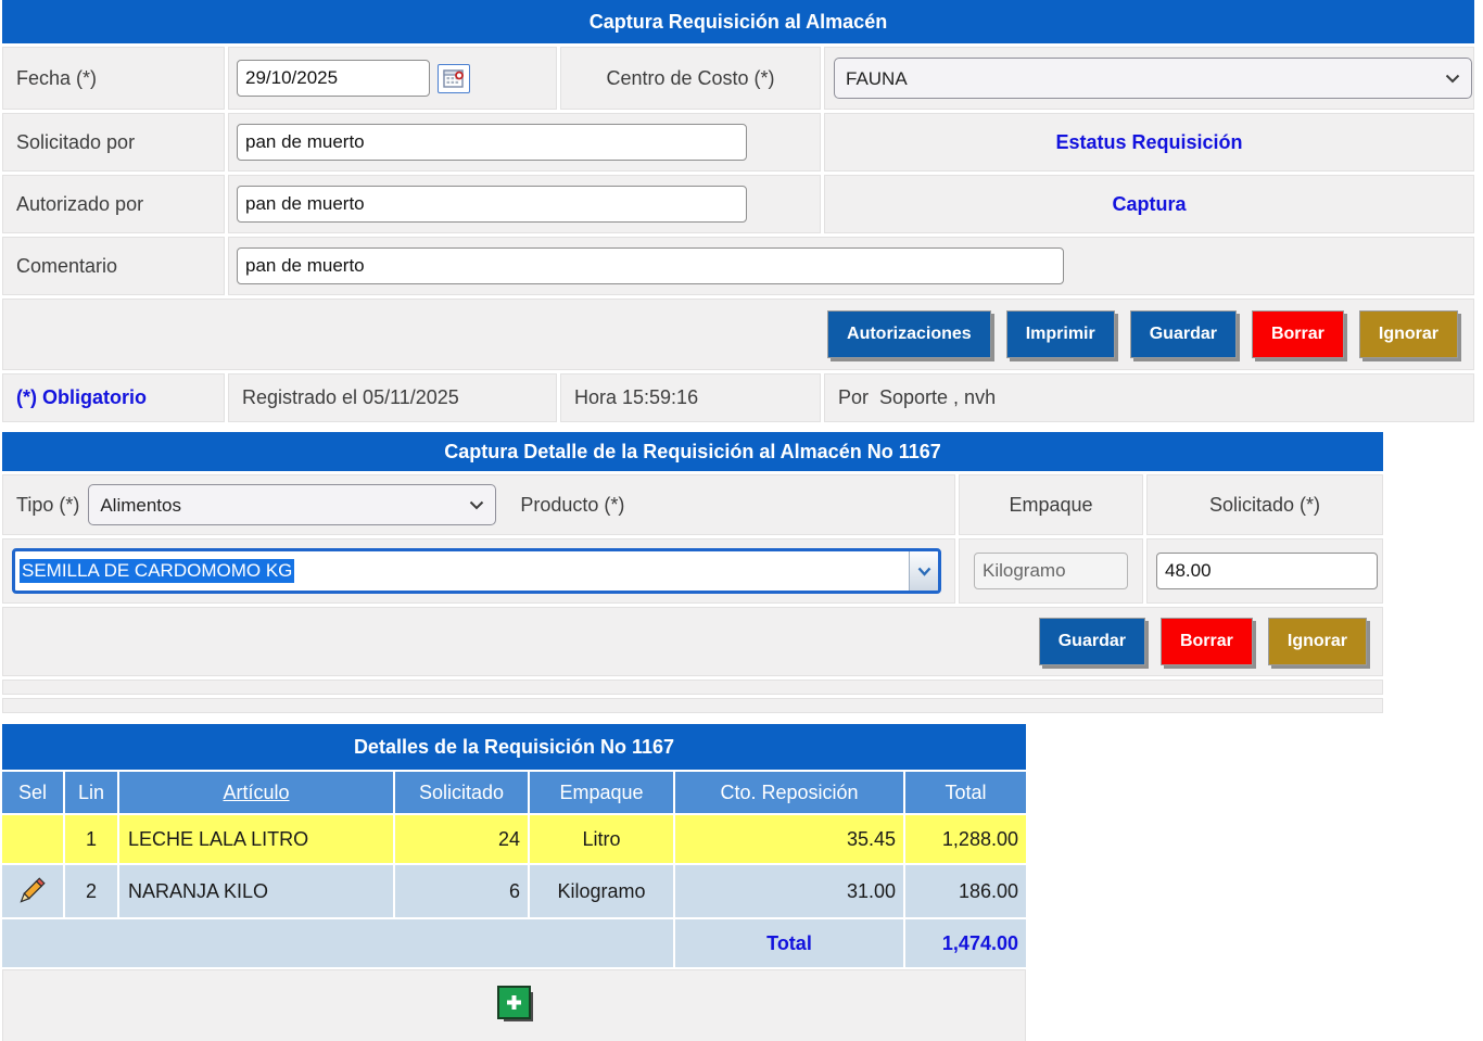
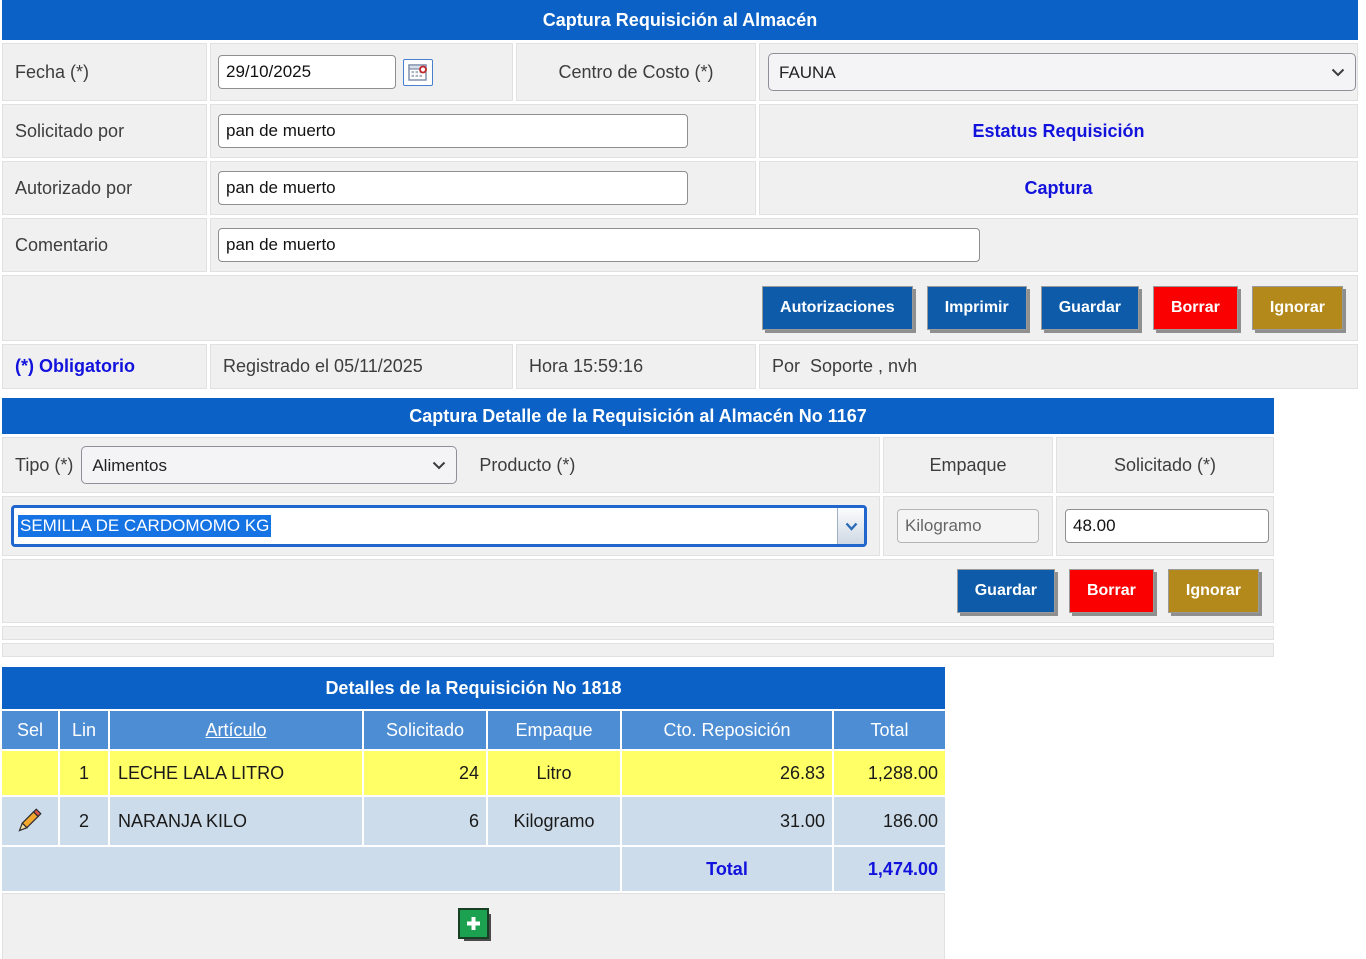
  Captura Requisición al Almacén
  Fecha (*)
  29/10/2025
  Centro de Costo (*)
  FAUNA
  Solicitado por
  pan de muerto
  Estatus Requisición
  Autorizado por
  pan de muerto
  Captura
  Comentario
  pan de muerto
  Autorizaciones
  Imprimir
  Guardar
  Borrar
  Ignorar
  (*) Obligatorio
  Registrado el 05/11/2025
  Hora 15:59:16
  Por Soporte , nvh
  Captura Detalle de la Requisición al Almacén No 1167
  Tipo (*)
  Alimentos
  Producto (*)
  Empaque
  Solicitado (*)
  SEMILLA DE CARDOMOMO KG
  Kilogramo
  48.00
  Guardar
  Borrar
  Ignorar
- Detalles de la Requisición No 1167
+ Detalles de la Requisición No 1818
  Sel
  Lin
  Artículo
  Solicitado
  Empaque
  Cto. Reposición
  Total
  1
  LECHE LALA LITRO
  24
  Litro
- 35.45
+ 26.83
  1,288.00
  2
  NARANJA KILO
  6
  Kilogramo
  31.00
  186.00
  Total
  1,474.00
